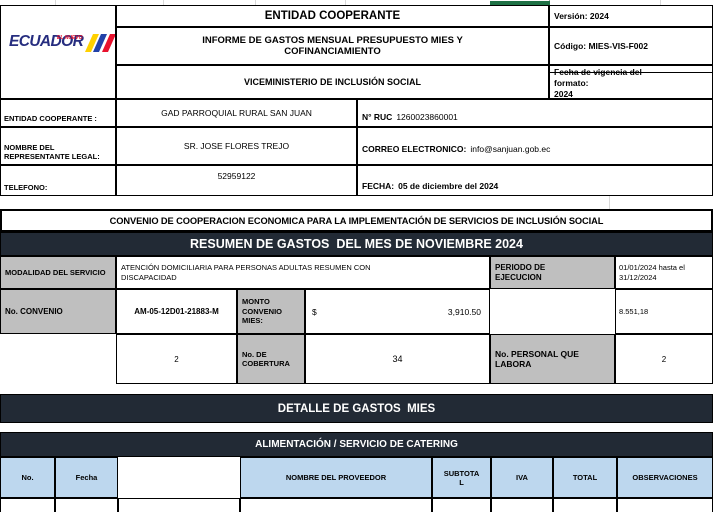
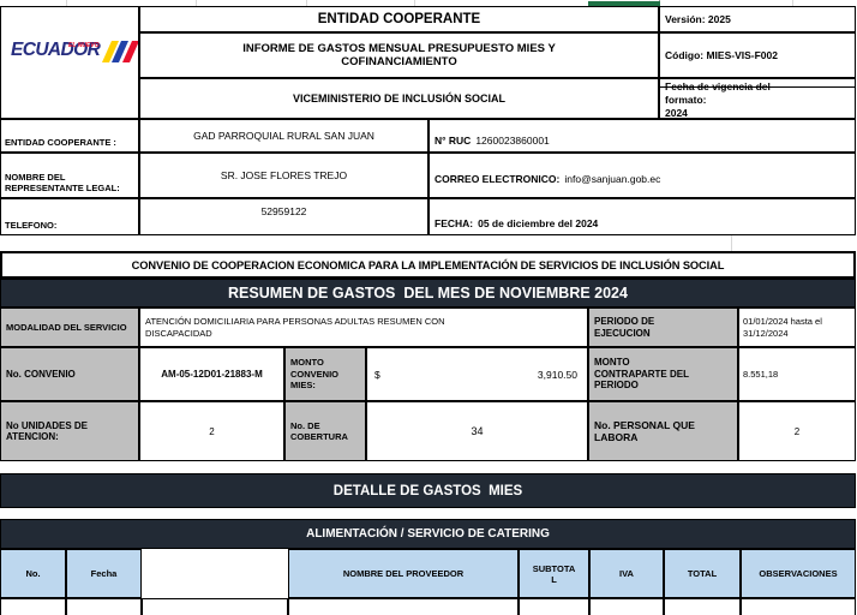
  ECUADOR
  ENTIDAD COOPERANTE
  INFORME DE GASTOS MENSUAL PRESUPUESTO MIES Y COFINANCIAMIENTO
  VICEMINISTERIO DE INCLUSIÓN SOCIAL
- Versión: 2024
+ Versión: 2025
  Código: MIES-VIS-F002
  2024
  ENTIDAD COOPERANTE :
  GAD PARROQUIAL RURAL SAN JUAN
  N° RUC
  1260023860001
  NOMBRE DEL REPRESENTANTE LEGAL:
  SR. JOSE FLORES TREJO
  CORREO ELECTRONICO:
  info@sanjuan.gob.ec
  TELEFONO:
  52959122
  FECHA:
  05 de diciembre del 2024
  CONVENIO DE COOPERACION ECONOMICA PARA LA IMPLEMENTACIÓN DE SERVICIOS DE INCLUSIÓN SOCIAL
  RESUMEN DE GASTOS DEL MES DE NOVIEMBRE 2024
  MODALIDAD DEL SERVICIO
  ATENCIÓN DOMICILIARIA PARA PERSONAS ADULTAS RESUMEN CON DISCAPACIDAD
  PERIODO DE EJECUCION
  01/01/2024 hasta el 31/12/2024
  No. CONVENIO
  AM-05-12D01-21883-M
  MONTO CONVENIO MIES:
  $
  3,910.50
+ MONTO CONTRAPARTE DEL PERIODO
  8.551,18
+ No UNIDADES DE ATENCION:
  2
  No. DE COBERTURA
  34
  No. PERSONAL QUE LABORA
  2
  DETALLE DE GASTOS MIES
  ALIMENTACIÓN / SERVICIO DE CATERING
  No.
  Fecha
  NOMBRE DEL PROVEEDOR
  SUBTOTAL
  IVA
  TOTAL
  OBSERVACIONES
